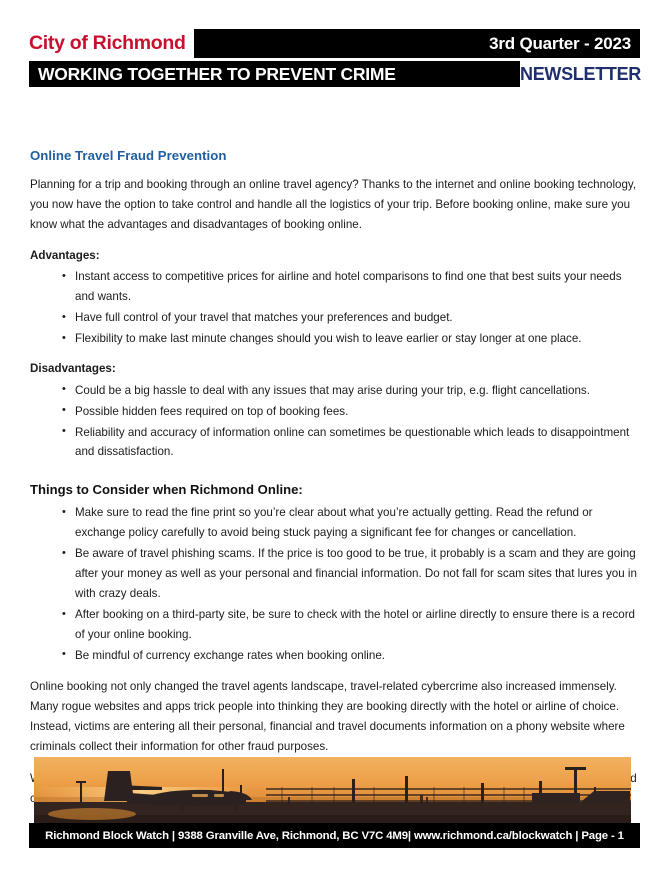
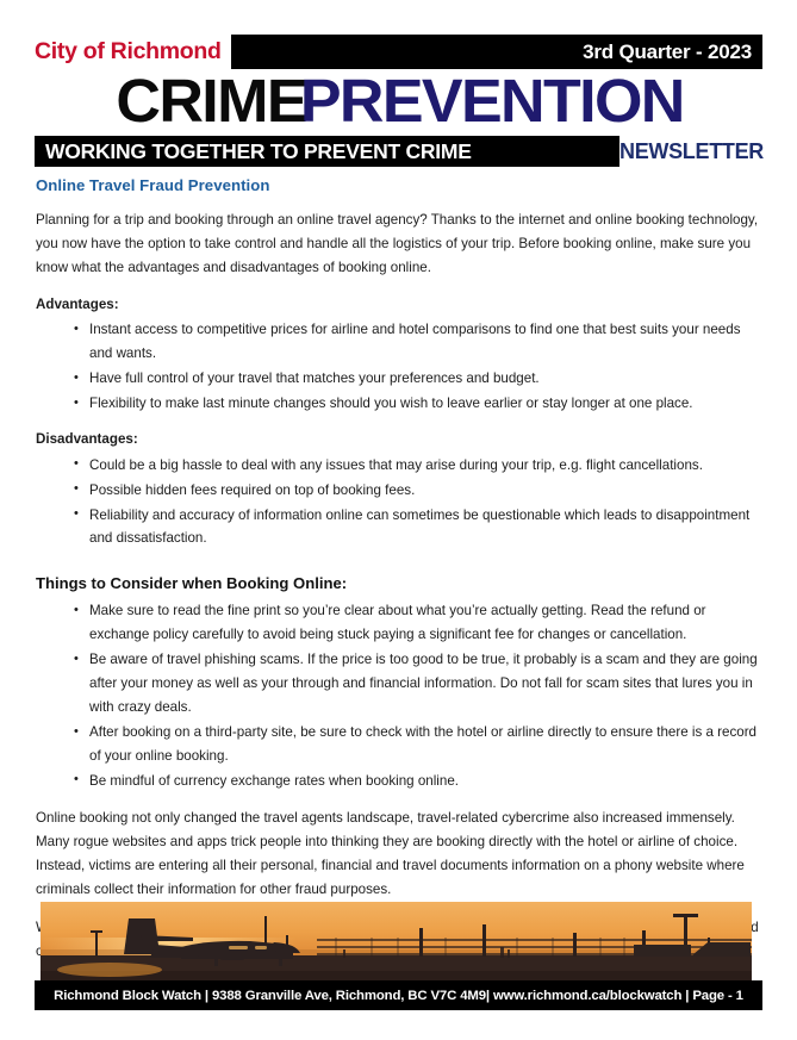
  City of Richmond
  3rd Quarter - 2023
+ CRIME PREVENTION
  WORKING TOGETHER TO PREVENT CRIME
  NEWSLETTER
  Online Travel Fraud Prevention
  Planning for a trip and booking through an online travel agency? Thanks to the internet and online booking technology, you now have the option to take control and handle all the logistics of your trip. Before booking online, make sure you know what the advantages and disadvantages of booking online.
  Advantages:
  Instant access to competitive prices for airline and hotel comparisons to find one that best suits your needs and wants.
  Have full control of your travel that matches your preferences and budget.
  Flexibility to make last minute changes should you wish to leave earlier or stay longer at one place.
  Disadvantages:
  Could be a big hassle to deal with any issues that may arise during your trip, e.g. flight cancellations.
  Possible hidden fees required on top of booking fees.
  Reliability and accuracy of information online can sometimes be questionable which leads to disappointment and dissatisfaction.
- Things to Consider when Richmond Online:
+ Things to Consider when Booking Online:
  Make sure to read the fine print so you’re clear about what you’re actually getting. Read the refund or exchange policy carefully to avoid being stuck paying a significant fee for changes or cancellation.
- Be aware of travel phishing scams. If the price is too good to be true, it probably is a scam and they are going after your money as well as your personal and financial information. Do not fall for scam sites that lures you in with crazy deals.
+ Be aware of travel phishing scams. If the price is too good to be true, it probably is a scam and they are going after your money as well as your through and financial information. Do not fall for scam sites that lures you in with crazy deals.
  After booking on a third-party site, be sure to check with the hotel or airline directly to ensure there is a record of your online booking.
  Be mindful of currency exchange rates when booking online.
  Online booking not only changed the travel agents landscape, travel-related cybercrime also increased immensely. Many rogue websites and apps trick people into thinking they are booking directly with the hotel or airline of choice. Instead, victims are entering all their personal, financial and travel documents information on a phony website where criminals collect their information for other fraud purposes.
  Richmond Block Watch | 9388 Granville Ave, Richmond, BC V7C 4M9| www.richmond.ca/blockwatch | Page - 1
